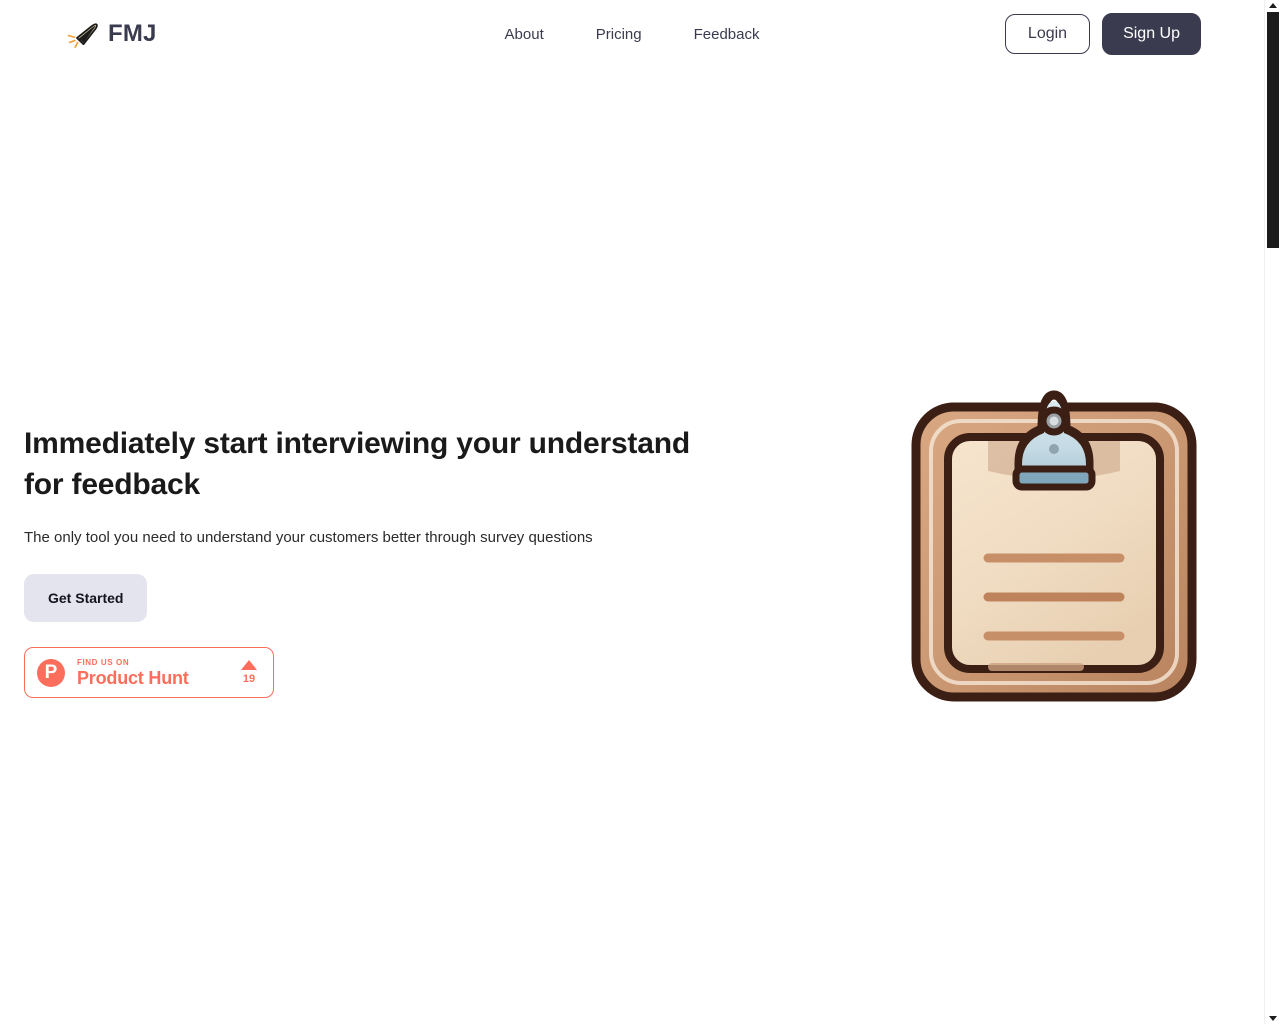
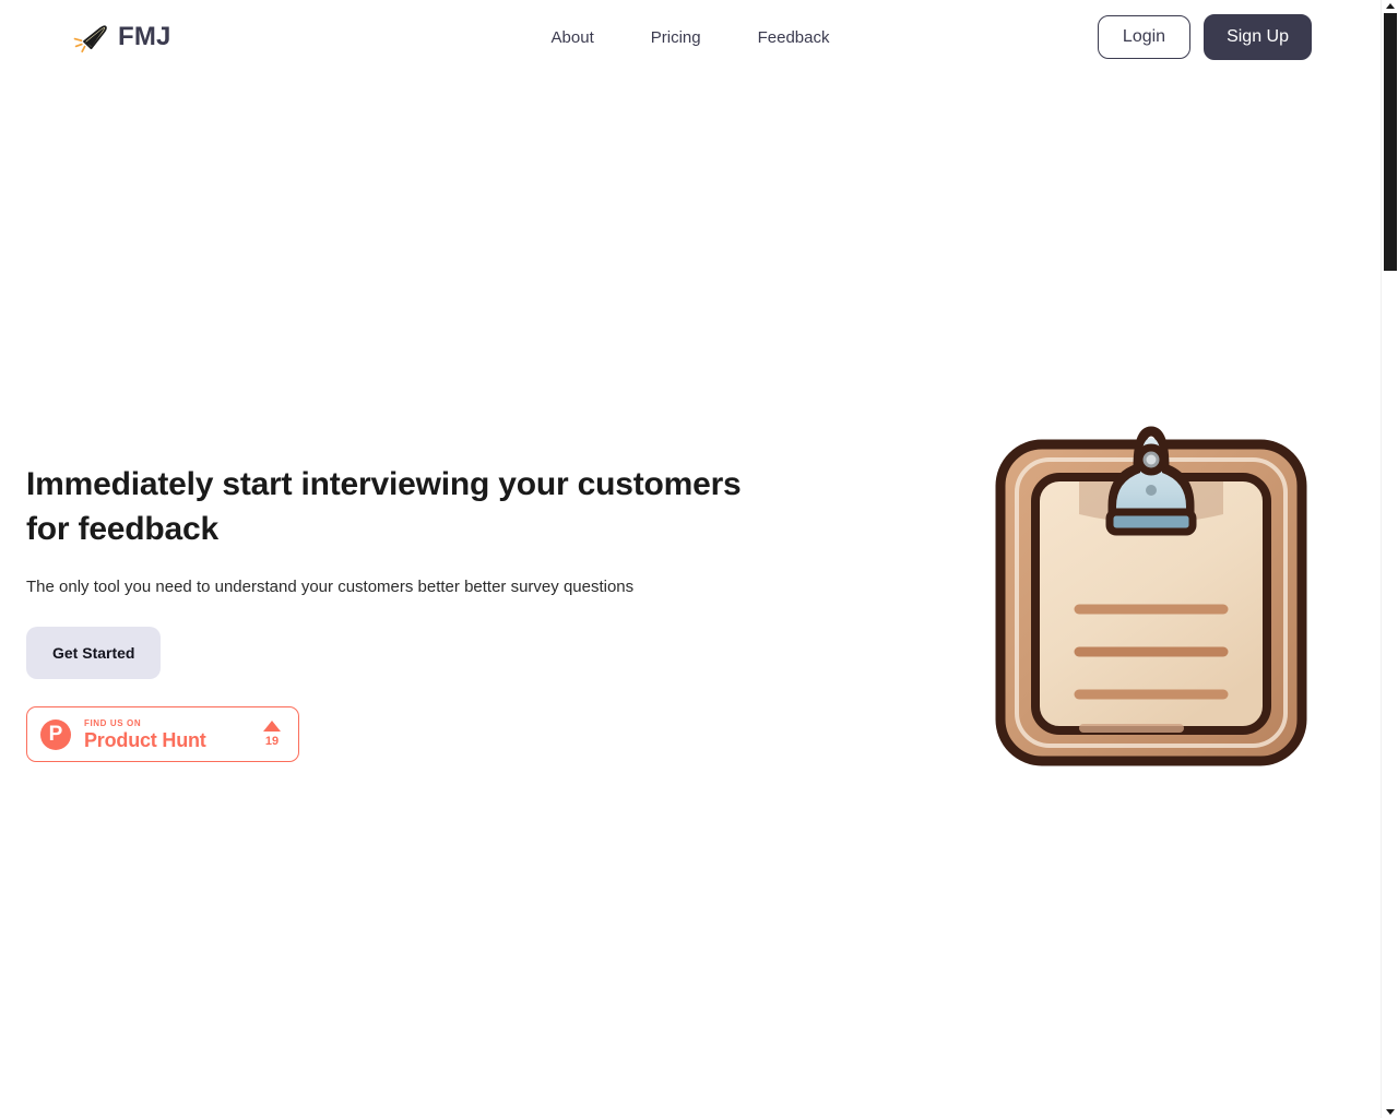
  FMJ
  About
  Pricing
  Feedback
  Login
  Sign Up
- Immediately start interviewing your understand for feedback
+ Immediately start interviewing your customers for feedback
- The only tool you need to understand your customers better through survey questions
+ The only tool you need to understand your customers better better survey questions
  Get Started
  P
  FIND US ON
  Product Hunt
  19
